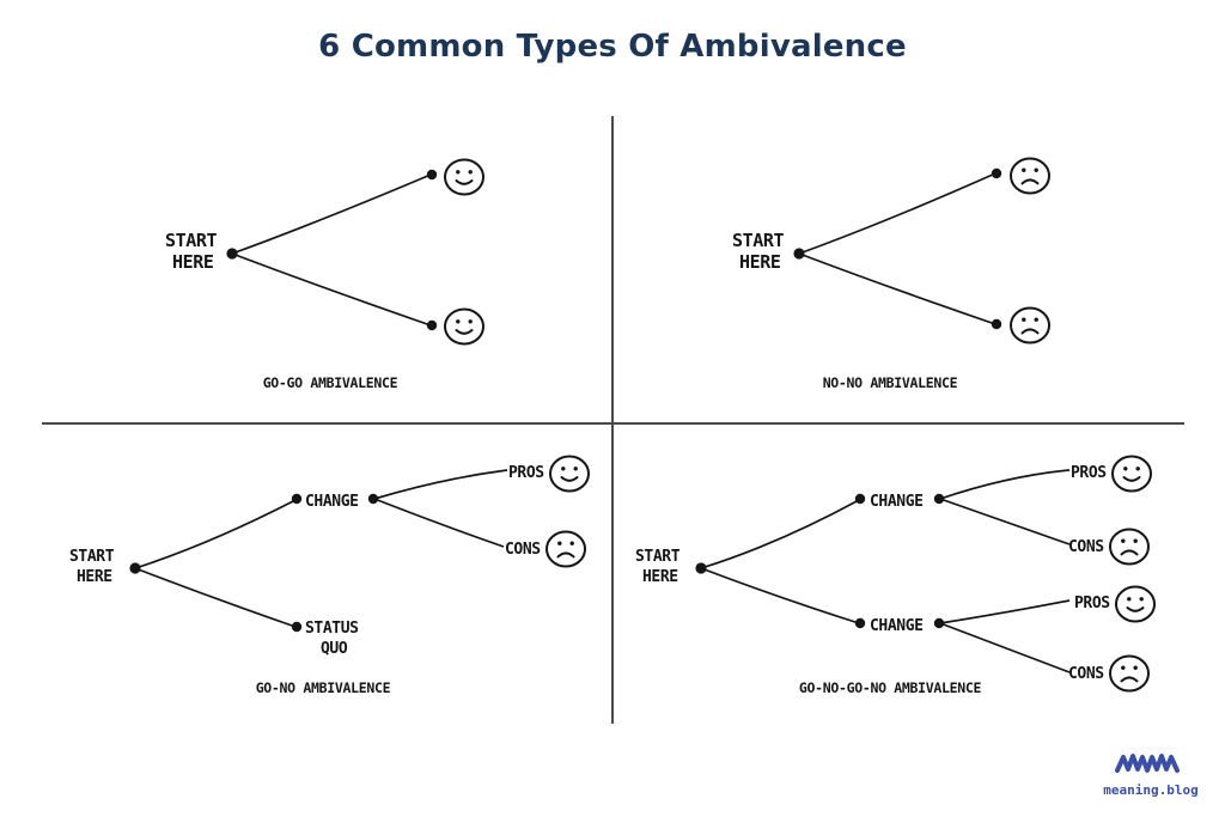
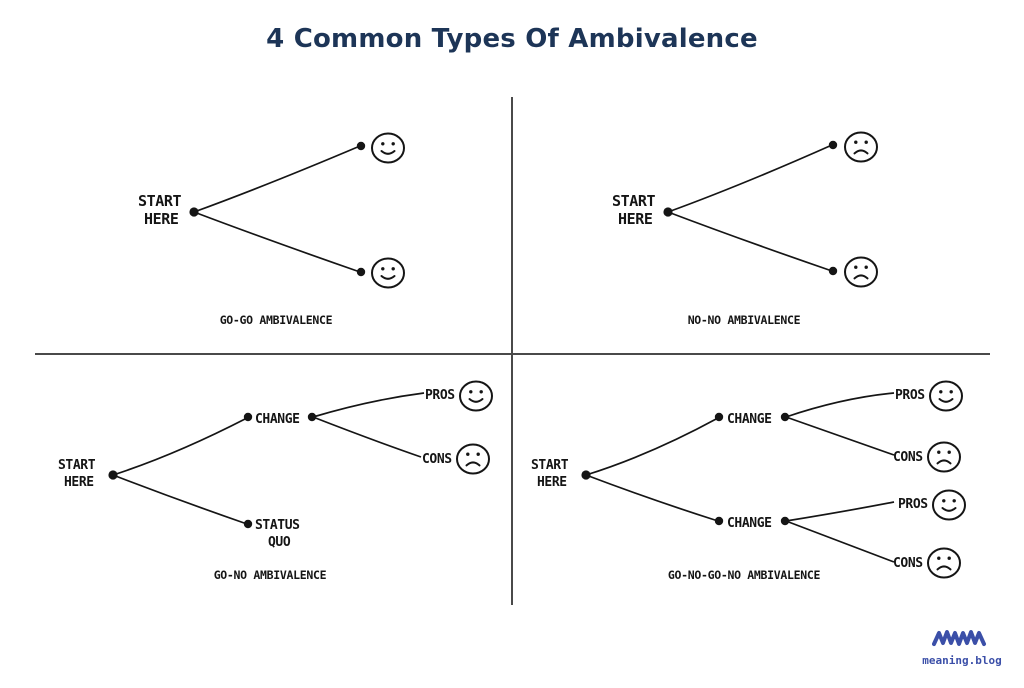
- 6 Common Types Of Ambivalence
+ 4 Common Types Of Ambivalence
  START
  HERE
  START
  HERE
  START
  HERE
  CHANGE
  STATUS
  QUO
  PROS
  CONS
  START
  HERE
  CHANGE
  CHANGE
  PROS
  CONS
  PROS
  CONS
  GO-GO AMBIVALENCE
  NO-NO AMBIVALENCE
  GO-NO AMBIVALENCE
  GO-NO-GO-NO AMBIVALENCE
  meaning.blog
